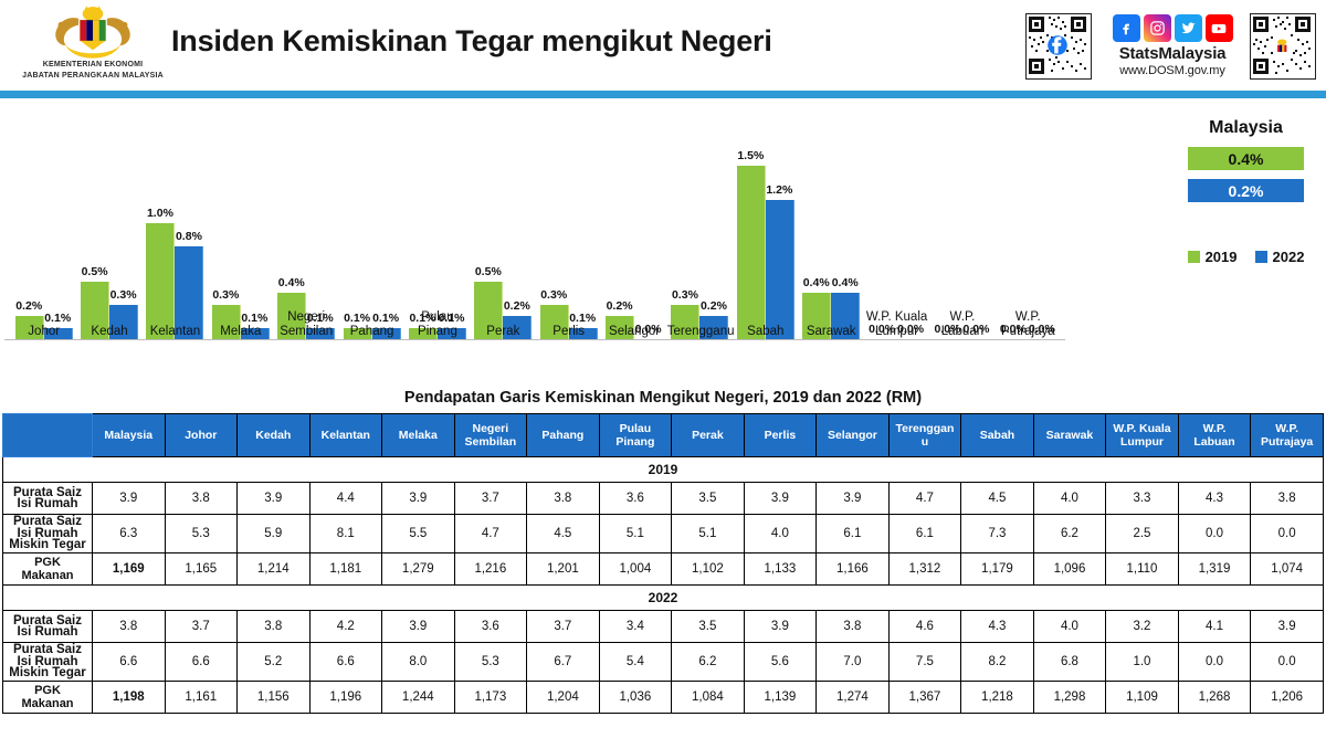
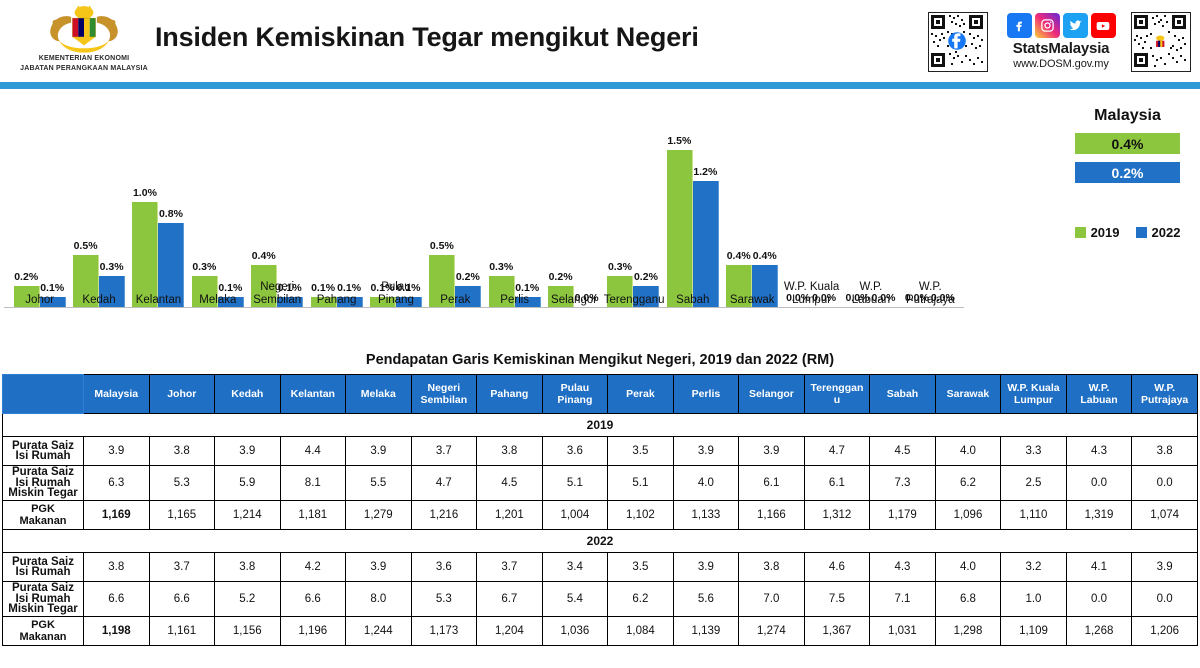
  Insiden Kemiskinan Tegar mengikut Negeri
  StatsMalaysia
  www.DOSM.gov.my
  0.2%
  0.1%
  Johor
  0.5%
  0.3%
  Kedah
  1.0%
  0.8%
  Kelantan
  0.3%
  0.1%
  Melaka
  0.4%
  0.1%
  Negeri
  Sembilan
  0.1%
  0.1%
  Pahang
  0.1%
  0.1%
  Pulau Pinang
  0.5%
  0.2%
  Perak
  0.3%
  0.1%
  Perlis
  0.2%
  0.0%
  Selangor
  0.3%
  0.2%
  Terengganu
  1.5%
  1.2%
  Sabah
  0.4%
  0.4%
  Sarawak
  0.0%
  0.0%
  W.P. Kuala
  Lumpur
  0.0%
  0.0%
  W.P. Labuan
  0.0%
  0.0%
  W.P.
  Putrajaya
  Malaysia
  0.4%
  0.2%
  2019
  2022
  Pendapatan Garis Kemiskinan Mengikut Negeri, 2019 dan 2022 (RM)
  	Malaysia	Johor	Kedah	Kelantan	Melaka	NegeriSembilan	Pahang	PulauPinang	Perak	Perlis	Selangor	Terengganu	Sabah	Sarawak	W.P. KualaLumpur	W.P.Labuan	W.P.Putrajaya
  2019
  Purata SaizIsi Rumah	3.9	3.8	3.9	4.4	3.9	3.7	3.8	3.6	3.5	3.9	3.9	4.7	4.5	4.0	3.3	4.3	3.8
  Purata SaizIsi RumahMiskin Tegar	6.3	5.3	5.9	8.1	5.5	4.7	4.5	5.1	5.1	4.0	6.1	6.1	7.3	6.2	2.5	0.0	0.0
  PGKMakanan	1,169	1,165	1,214	1,181	1,279	1,216	1,201	1,004	1,102	1,133	1,166	1,312	1,179	1,096	1,110	1,319	1,074
  2022
  Purata SaizIsi Rumah	3.8	3.7	3.8	4.2	3.9	3.6	3.7	3.4	3.5	3.9	3.8	4.6	4.3	4.0	3.2	4.1	3.9
- Purata SaizIsi RumahMiskin Tegar	6.6	6.6	5.2	6.6	8.0	5.3	6.7	5.4	6.2	5.6	7.0	7.5	8.2	6.8	1.0	0.0	0.0
+ Purata SaizIsi RumahMiskin Tegar	6.6	6.6	5.2	6.6	8.0	5.3	6.7	5.4	6.2	5.6	7.0	7.5	7.1	6.8	1.0	0.0	0.0
- PGKMakanan	1,198	1,161	1,156	1,196	1,244	1,173	1,204	1,036	1,084	1,139	1,274	1,367	1,218	1,298	1,109	1,268	1,206
+ PGKMakanan	1,198	1,161	1,156	1,196	1,244	1,173	1,204	1,036	1,084	1,139	1,274	1,367	1,031	1,298	1,109	1,268	1,206
